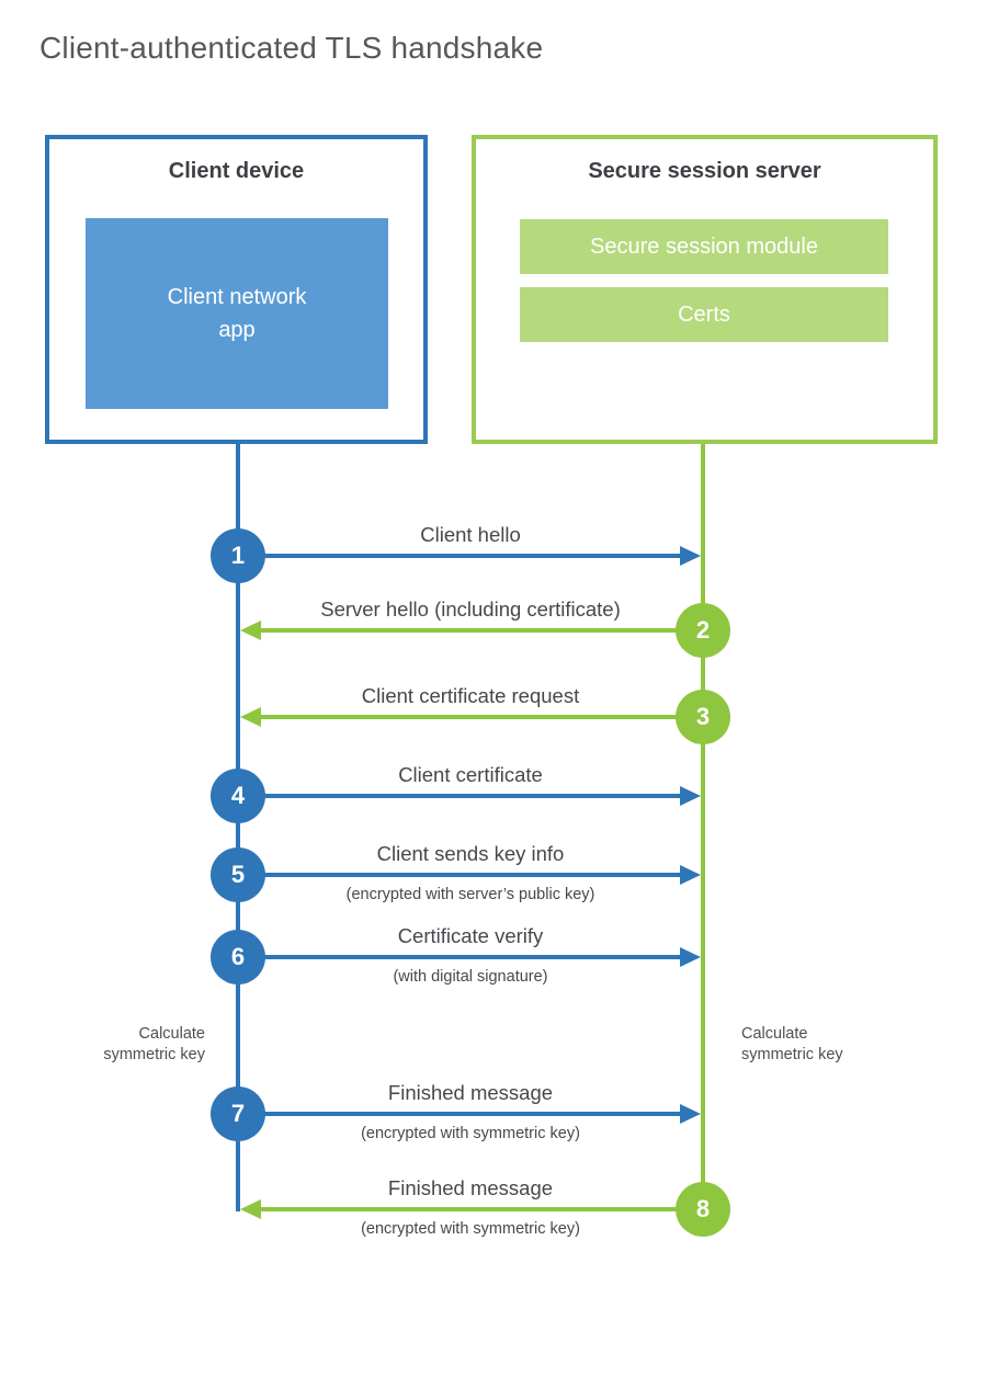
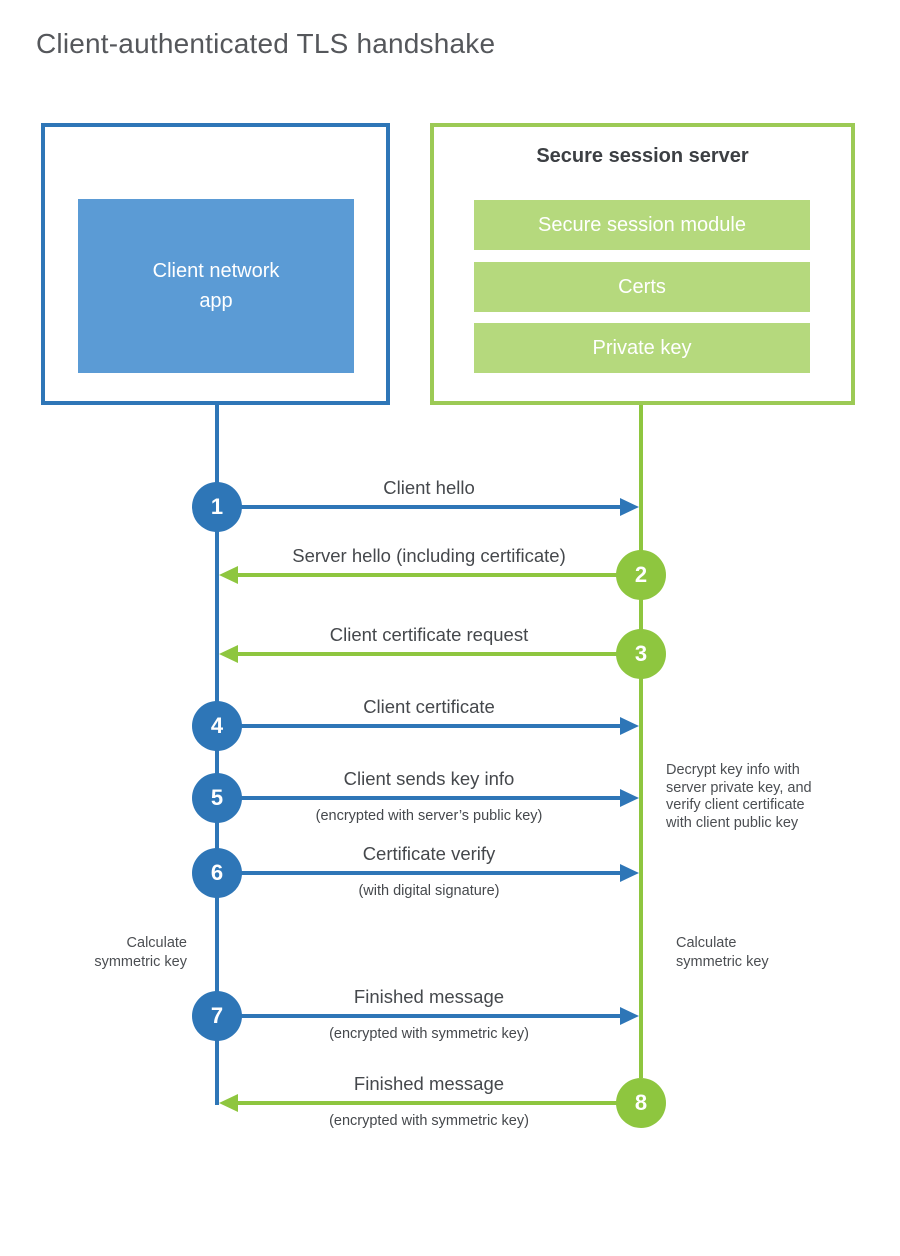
  Client-authenticated TLS handshake
- Client device
  Client network
  app
  Secure session server
  Secure session module
  Certs
+ Private key
  Client hello
  1
  Server hello (including certificate)
  2
  Client certificate request
  3
  Client certificate
  4
  Client sends key info
  5
  (encrypted with server’s public key)
  Certificate verify
  6
  (with digital signature)
+ Decrypt key info with
+ server private key, and
+ verify client certificate
+ with client public key
  Calculate
  symmetric key
  Calculate
  symmetric key
  Finished message
  7
  (encrypted with symmetric key)
  Finished message
  8
  (encrypted with symmetric key)
